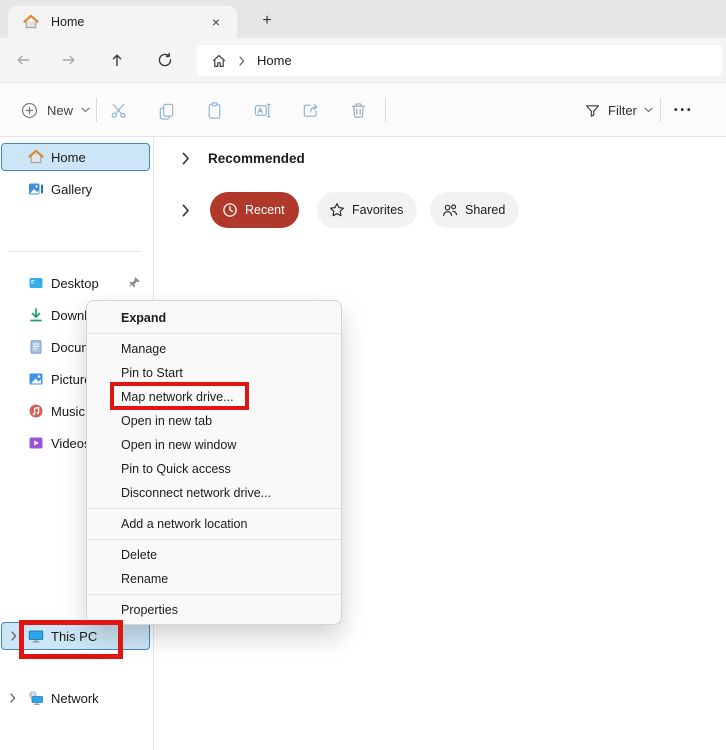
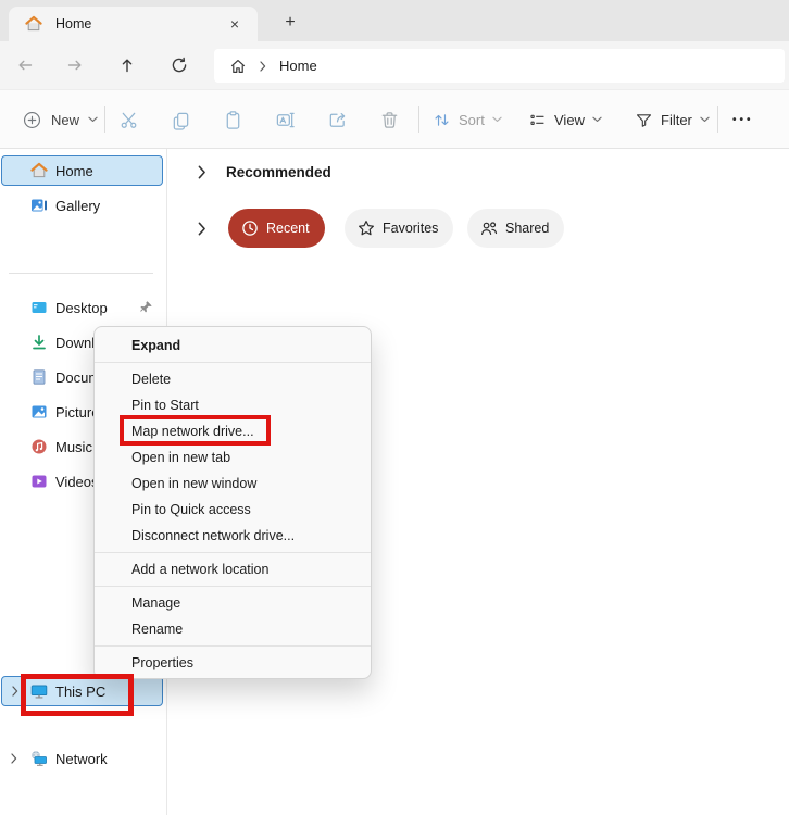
  Home
  ×
  +
  Home
  New
+ Sort
+ View
  Filter
  •••
  Home
  Gallery
  Desktop
  Pictur
  Music
  Video
  This PC
  Network
  Recommended
  Recent
  Favorites
  Shared
  Expand
- Manage
+ Delete
  Pin to Start
  Map network drive...
  Open in new tab
  Open in new window
  Pin to Quick access
  Disconnect network drive...
  Add a network location
- Delete
+ Manage
  Rename
  Properties
